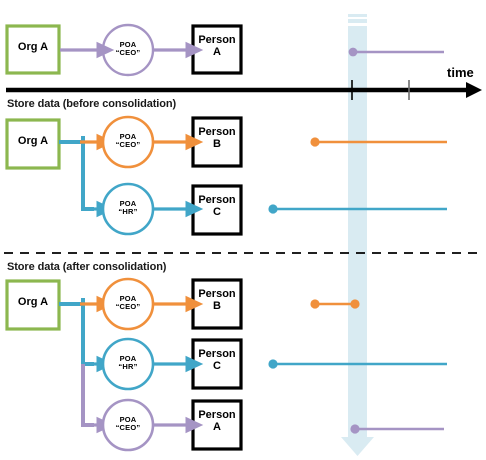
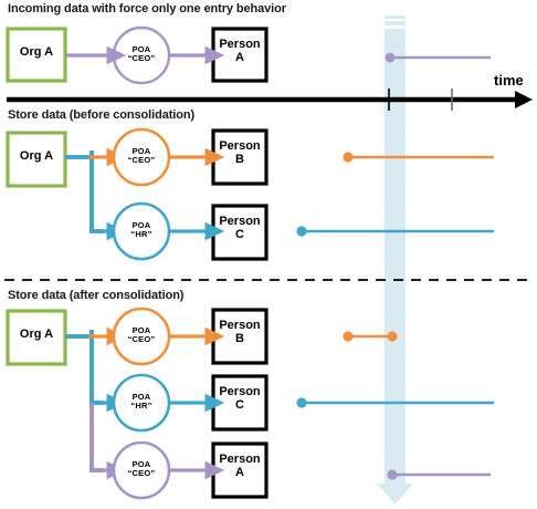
+ Incoming data with force only one entry behavior
  Store data (before consolidation)
  Store data (after consolidation)
  time
  Org A
  POA
  “CEO”
  Person
  A
  Org A
  POA
  “CEO”
  POA
  “HR”
  Person
  B
  Person
  C
  Org A
  POA
  “CEO”
  POA
  “HR”
  POA
  “CEO”
  Person
  B
  Person
  C
  Person
  A
